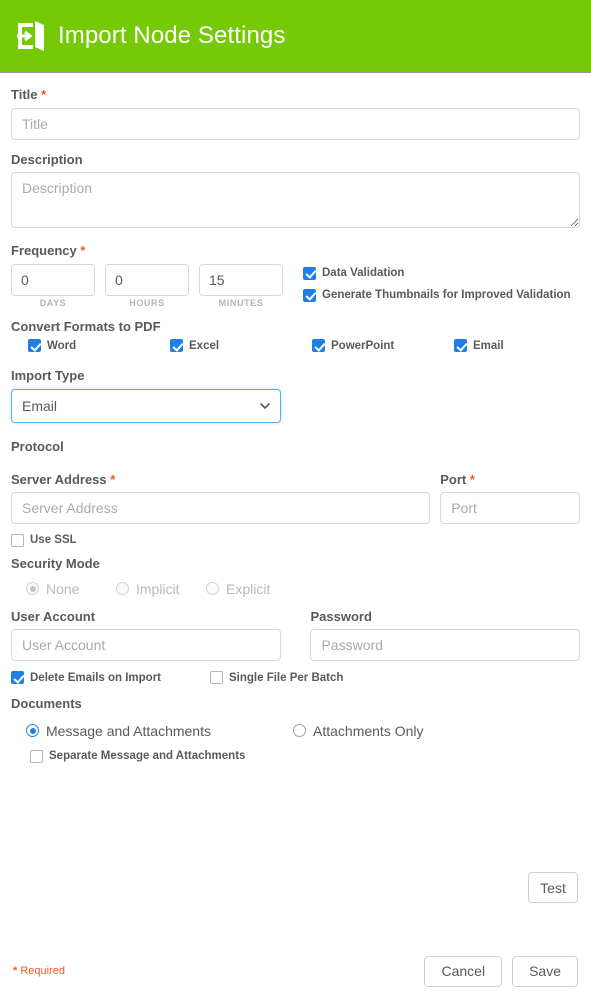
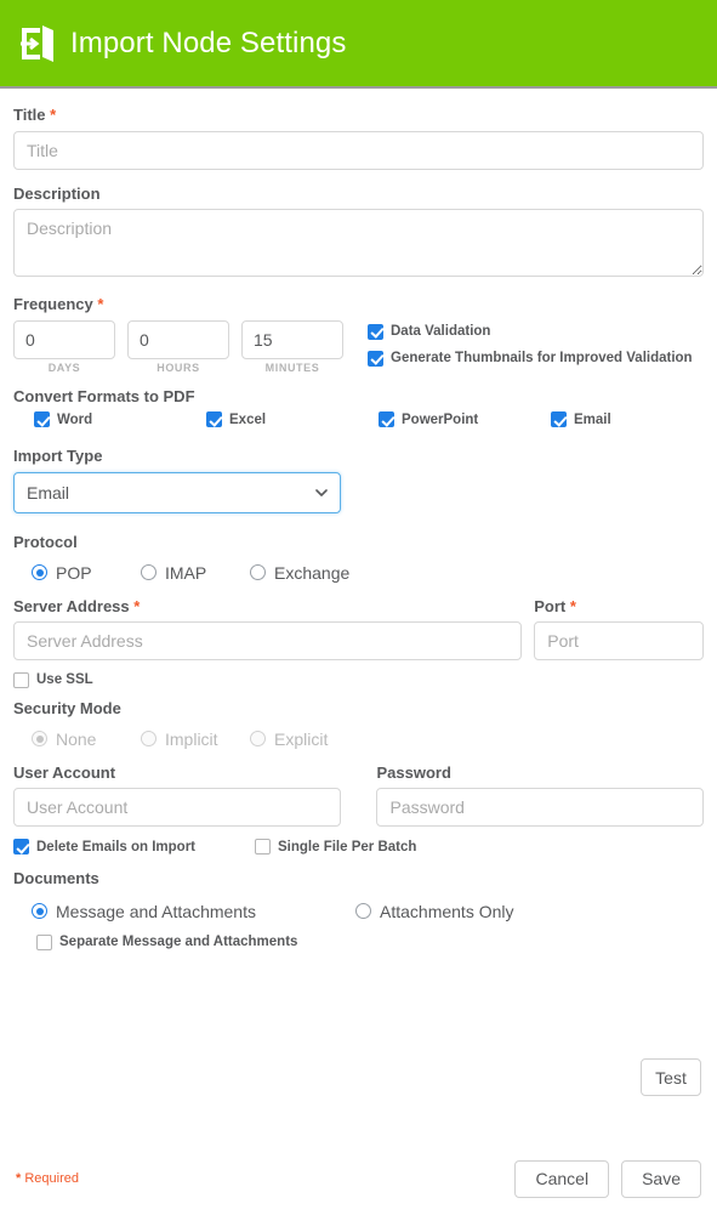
  Import Node Settings
  Title *
  Title
  Description
  Description
  Frequency *
  0
  DAYS
  0
  HOURS
  15
  MINUTES
  Data Validation
  Generate Thumbnails for Improved Validation
  Convert Formats to PDF
  Word
  Excel
  PowerPoint
  Email
  Import Type
  Email
  Protocol
+ POP
+ IMAP
+ Exchange
  Server Address *
  Server Address
  Port *
  Port
  Use SSL
  Security Mode
  None
  Implicit
  Explicit
  User Account
  User Account
  Password
  Password
  Delete Emails on Import
  Single File Per Batch
  Test
  Documents
  Message and Attachments
  Attachments Only
  Separate Message and Attachments
  * Required
  Cancel
  Save
